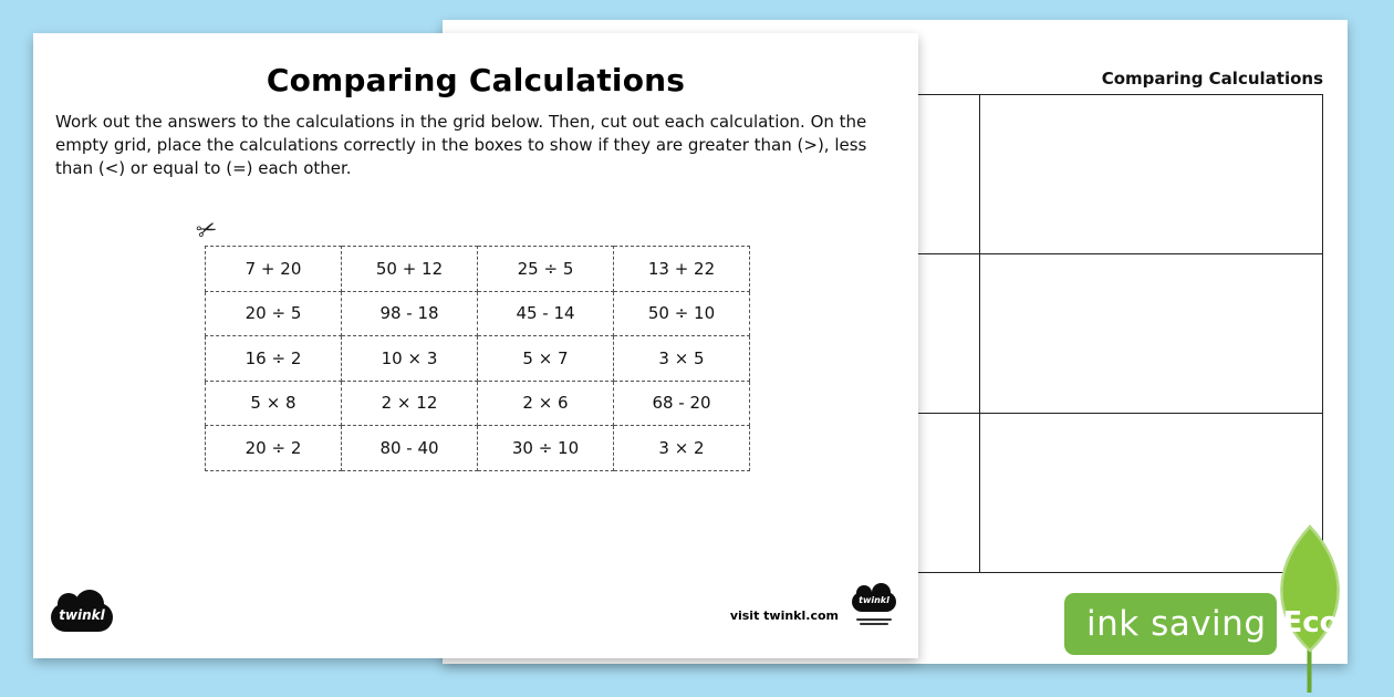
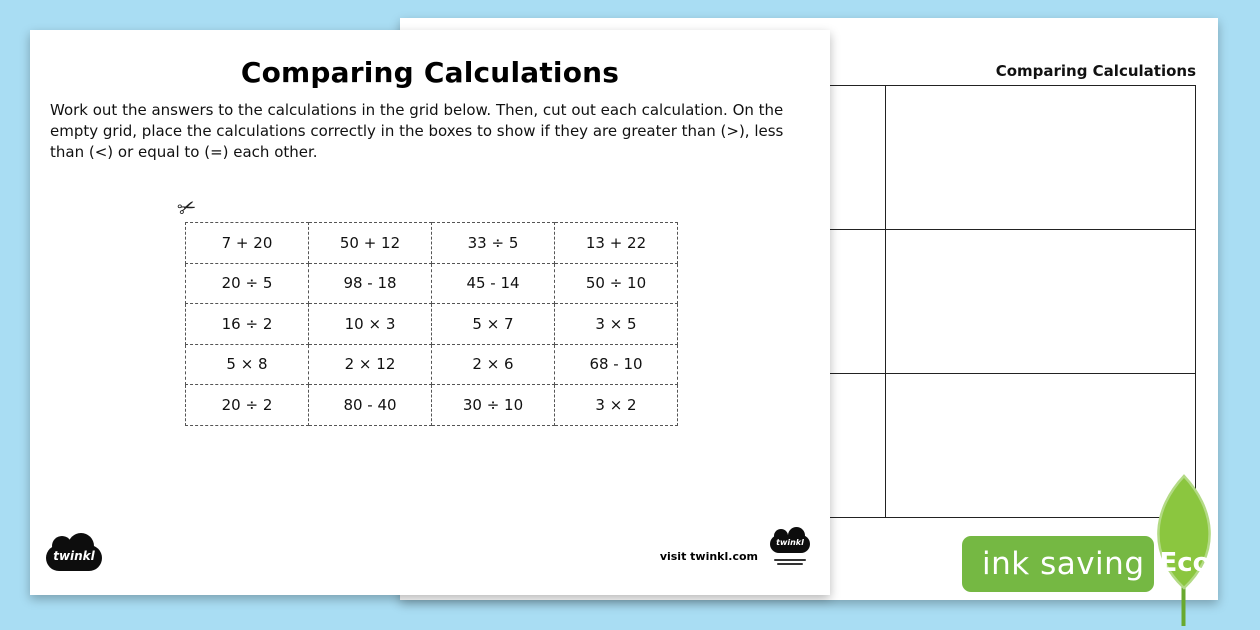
  Comparing Calculations
  Comparing Calculations
  Work out the answers to the calculations in the grid below. Then, cut out each calculation. On the empty grid, place the calculations correctly in the boxes to show if they are greater than (>), less than (<) or equal to (=) each other.
- 7 + 20	50 + 12	25 ÷ 5	13 + 22
+ 7 + 20	50 + 12	33 ÷ 5	13 + 22
  20 ÷ 5	98 - 18	45 - 14	50 ÷ 10
  16 ÷ 2	10 × 3	5 × 7	3 × 5
- 5 × 8	2 × 12	2 × 6	68 - 20
+ 5 × 8	2 × 12	2 × 6	68 - 10
  20 ÷ 2	80 - 40	30 ÷ 10	3 × 2
  twinkl
  visit twinkl.com
  twinkl
  ink saving
  Eco
